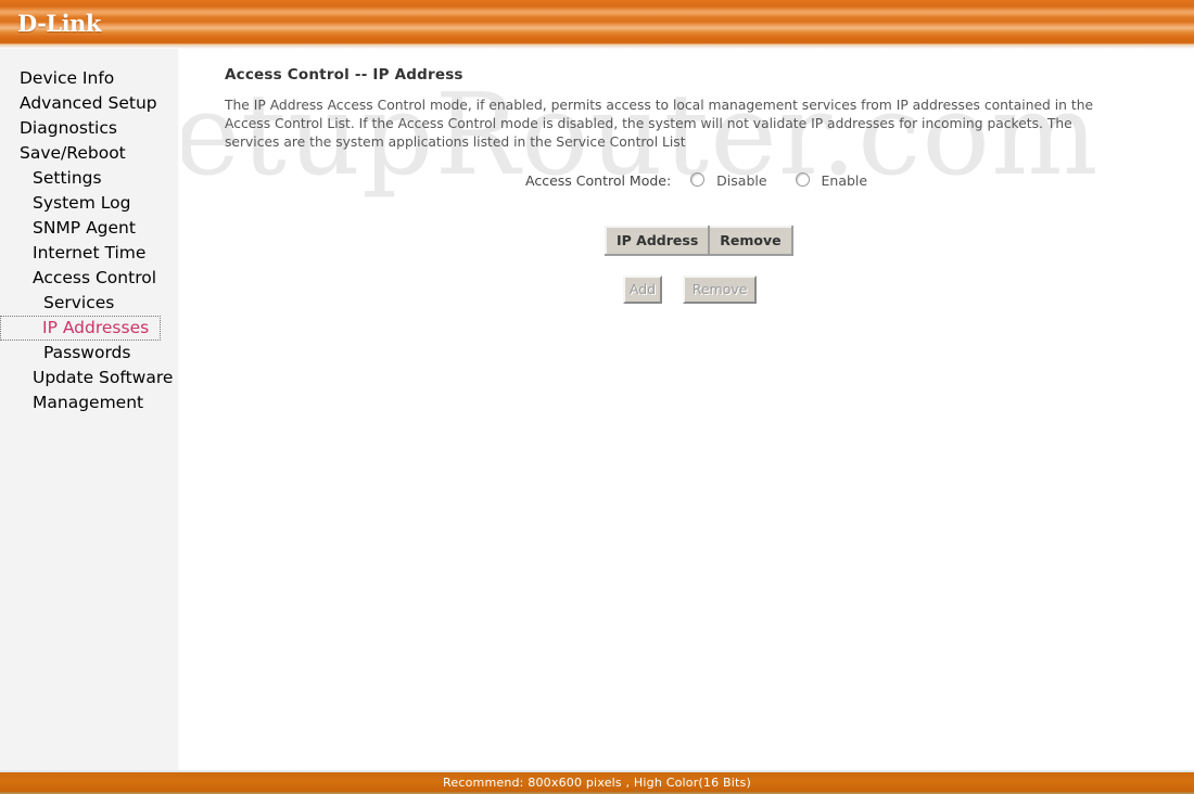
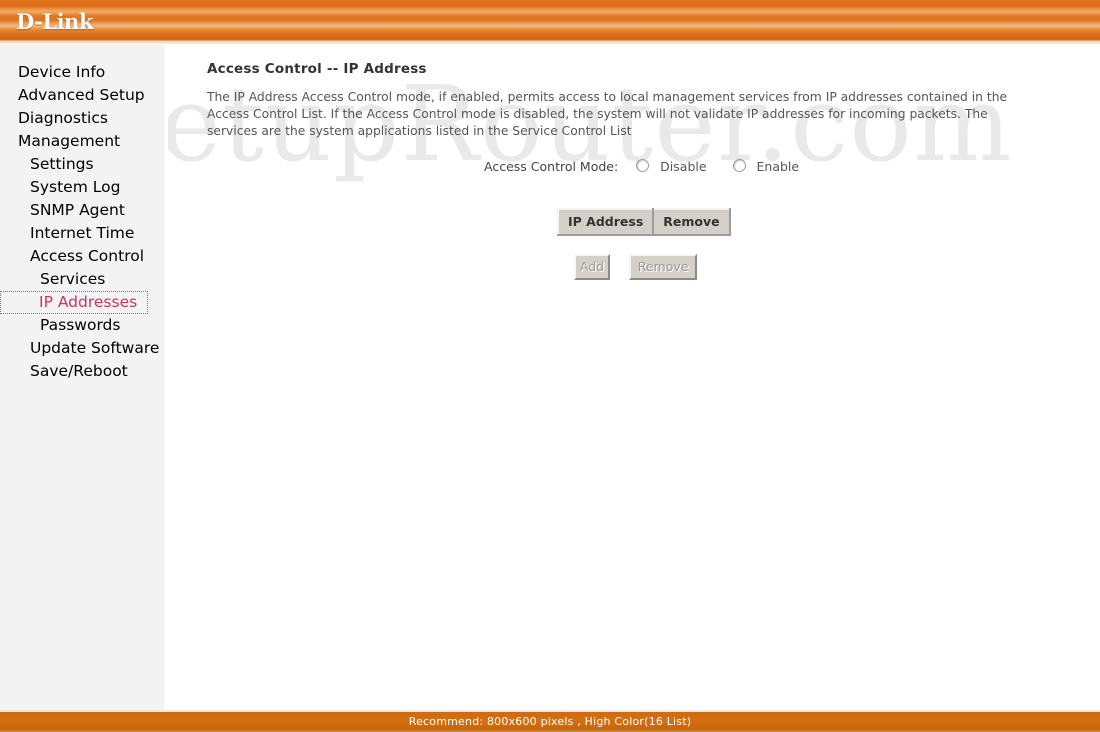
  D-Link
  etupRouter.com
  Device Info
  Advanced Setup
  Diagnostics
- Save/Reboot
+ Management
  Settings
  System Log
  SNMP Agent
  Internet Time
  Access Control
  Services
  IP Addresses
  Passwords
  Update Software
- Management
+ Save/Reboot
  Access Control -- IP Address
  The IP Address Access Control mode, if enabled, permits access to local management services from IP addresses contained in the Access Control List. If the Access Control mode is disabled, the system will not validate IP addresses for incoming packets. The services are the system applications listed in the Service Control List
  Access Control Mode: Disable Enable
  IP Address	Remove
  Add Remove
- Recommend: 800x600 pixels , High Color(16 Bits)
+ Recommend: 800x600 pixels , High Color(16 List)
